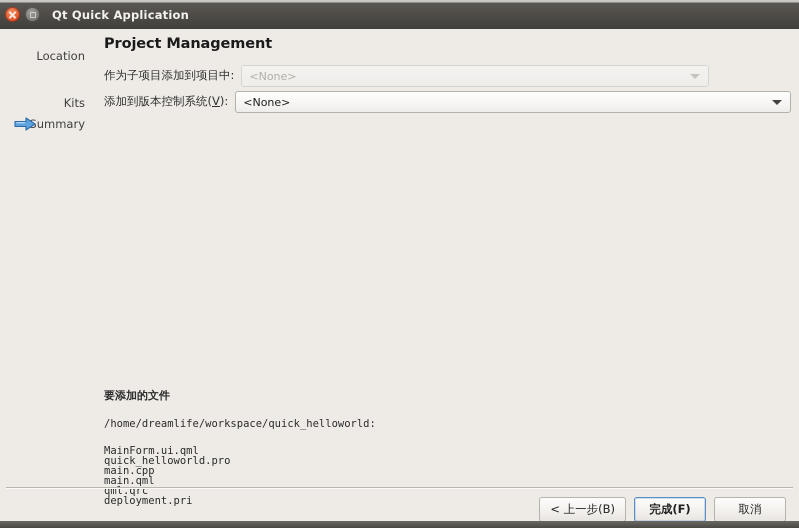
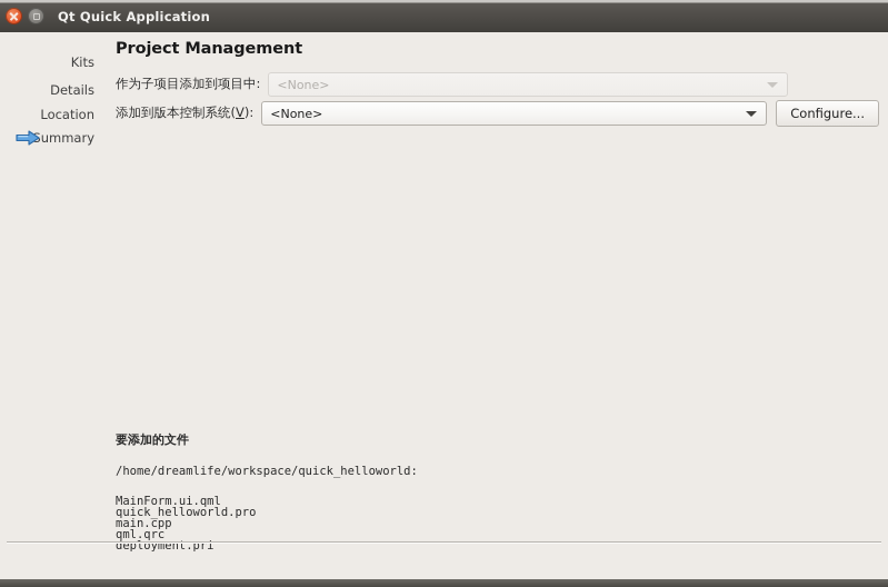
  Qt Quick Application
- Location
+ Kits
+ Details
- Kits
+ Location
  ummary
  Project Management
  作为子项目添加到项目中:
  <None>
  添加到版本控制系统(V):
  <None>
+ Configure...
  要添加的文件
  /home/dreamlife/workspace/quick_helloworld:
  MainForm.ui.qml
  quick_helloworld.pro
  main.cpp
- main.qml
  qml.qrc
  deployment.pri
- < 上一步(B)
- 完成(F)
- 取消
